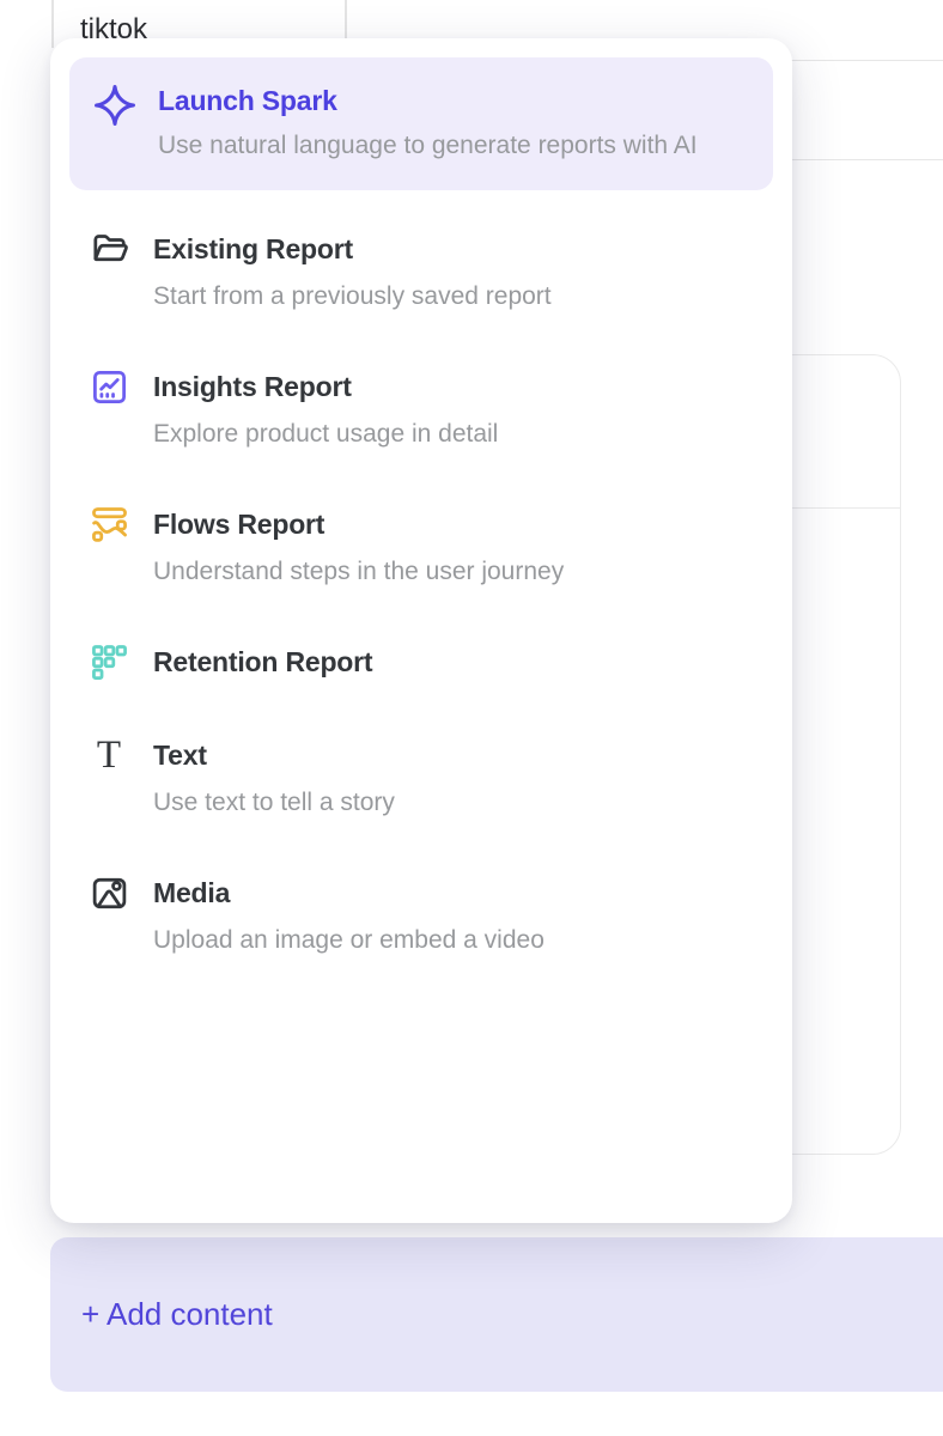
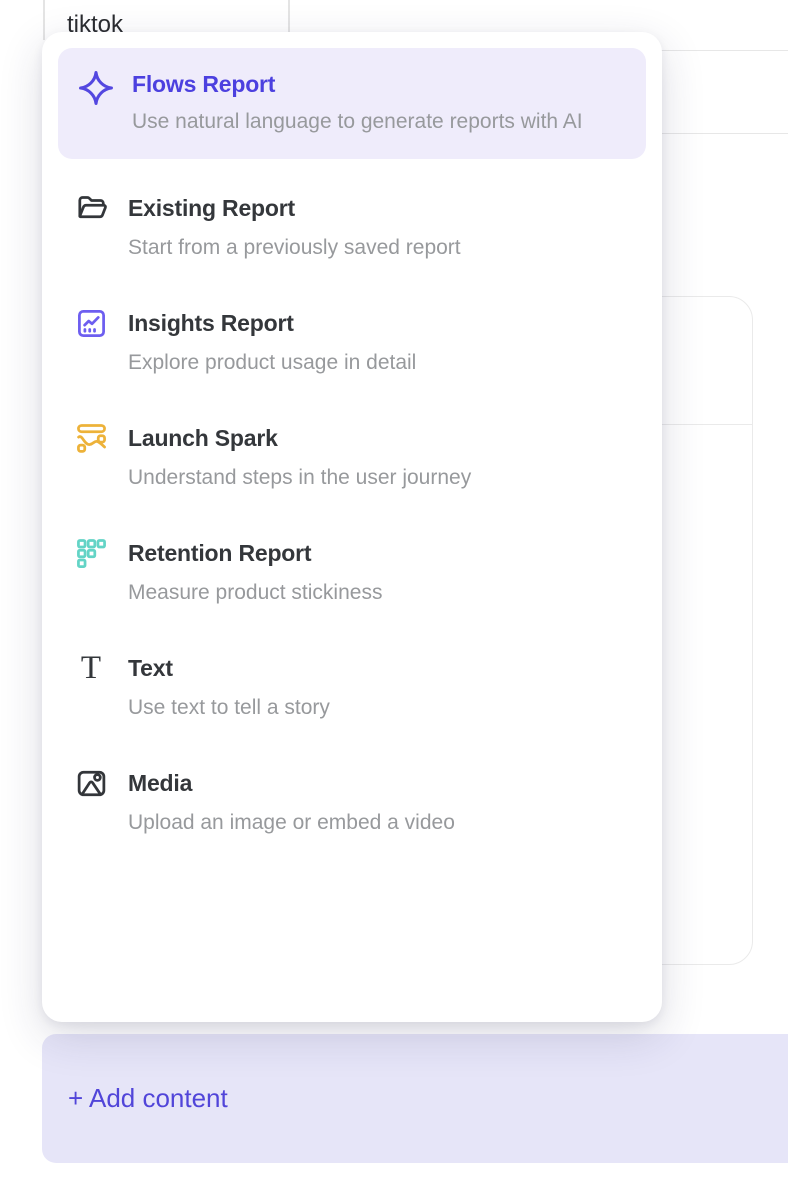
  tiktok
  + Add content
- Launch Spark
+ Flows Report
  Use natural language to generate reports with AI
  Existing Report
  Start from a previously saved report
  Insights Report
  Explore product usage in detail
- Flows Report
+ Launch Spark
  Understand steps in the user journey
  Retention Report
+ Measure product stickiness
  T
  Text
  Use text to tell a story
  Media
  Upload an image or embed a video
